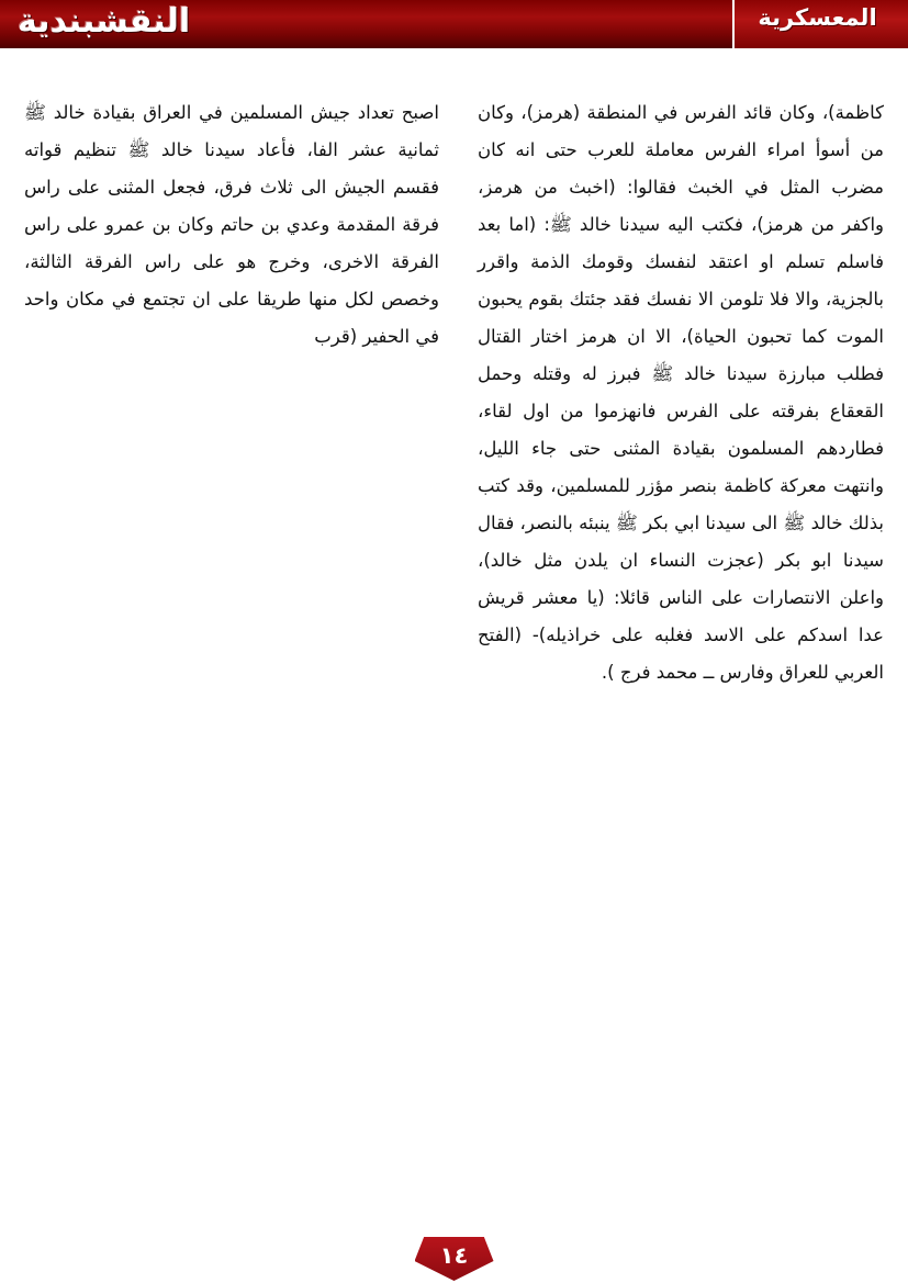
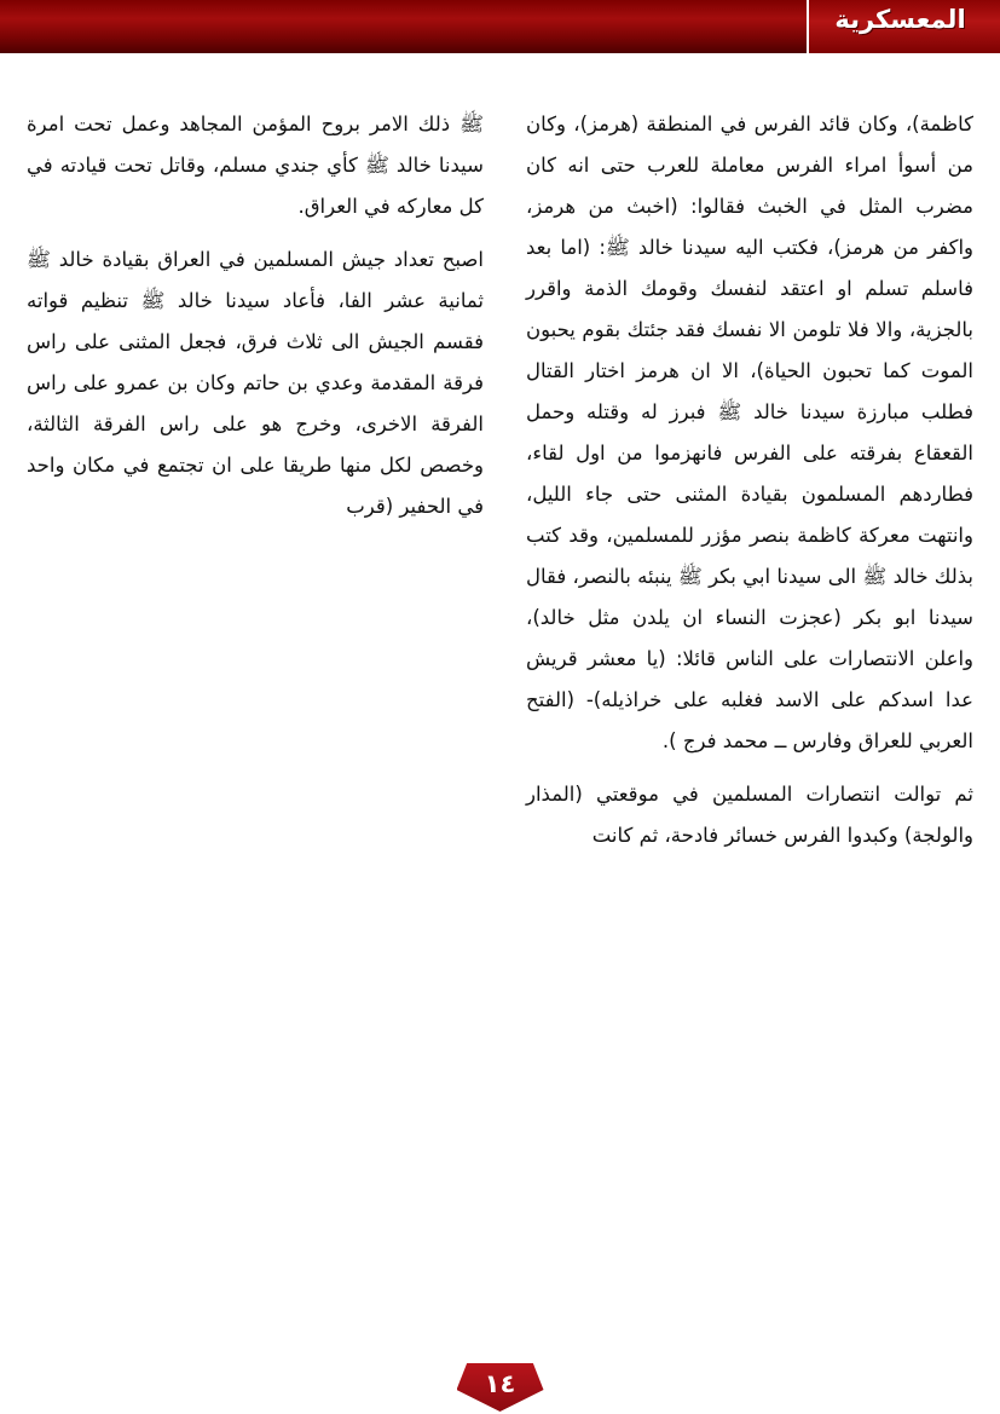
- النقشبندية
  المعسكرية
  كاظمة)، وكان قائد الفرس في المنطقة (هرمز)، وكان من أسوأ امراء الفرس معاملة للعرب حتى انه كان مضرب المثل في الخبث فقالوا: (اخبث من هرمز، واكفر من هرمز)، فكتب اليه سيدنا خالد ﷺ: (اما بعد فاسلم تسلم او اعتقد لنفسك وقومك الذمة واقرر بالجزية، والا فلا تلومن الا نفسك فقد جئتك بقوم يحبون الموت كما تحبون الحياة)، الا ان هرمز اختار القتال فطلب مبارزة سيدنا خالد ﷺ فبرز له وقتله وحمل القعقاع بفرقته على الفرس فانهزموا من اول لقاء، فطاردهم المسلمون بقيادة المثنى حتى جاء الليل، وانتهت معركة كاظمة بنصر مؤزر للمسلمين، وقد كتب بذلك خالد ﷺ الى سيدنا ابي بكر ﷺ ينبئه بالنصر، فقال سيدنا ابو بكر (عجزت النساء ان يلدن مثل خالد)، واعلن الانتصارات على الناس قائلا: (يا معشر قريش عدا اسدكم على الاسد فغلبه على خراذيله)- (الفتح العربي للعراق وفارس ــ محمد فرج ).
+ ثم توالت انتصارات المسلمين في موقعتي (المذار والولجة) وكبدوا الفرس خسائر فادحة، ثم كانت
+ ﷺ ذلك الامر بروح المؤمن المجاهد وعمل تحت امرة سيدنا خالد ﷺ كأي جندي مسلم، وقاتل تحت قيادته في كل معاركه في العراق.
  اصبح تعداد جيش المسلمين في العراق بقيادة خالد ﷺ ثمانية عشر الفا، فأعاد سيدنا خالد ﷺ تنظيم قواته فقسم الجيش الى ثلاث فرق، فجعل المثنى على راس فرقة المقدمة وعدي بن حاتم وكان بن عمرو على راس الفرقة الاخرى، وخرج هو على راس الفرقة الثالثة، وخصص لكل منها طريقا على ان تجتمع في مكان واحد في الحفير (قرب
  ١٤
